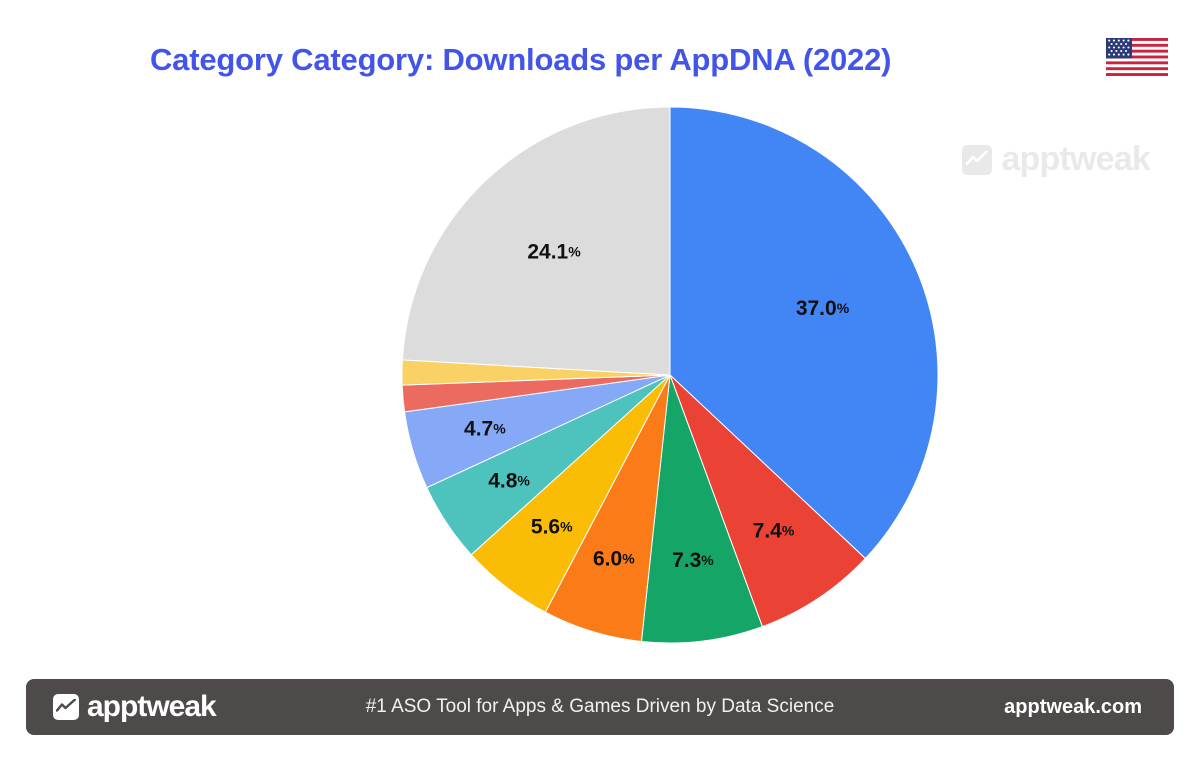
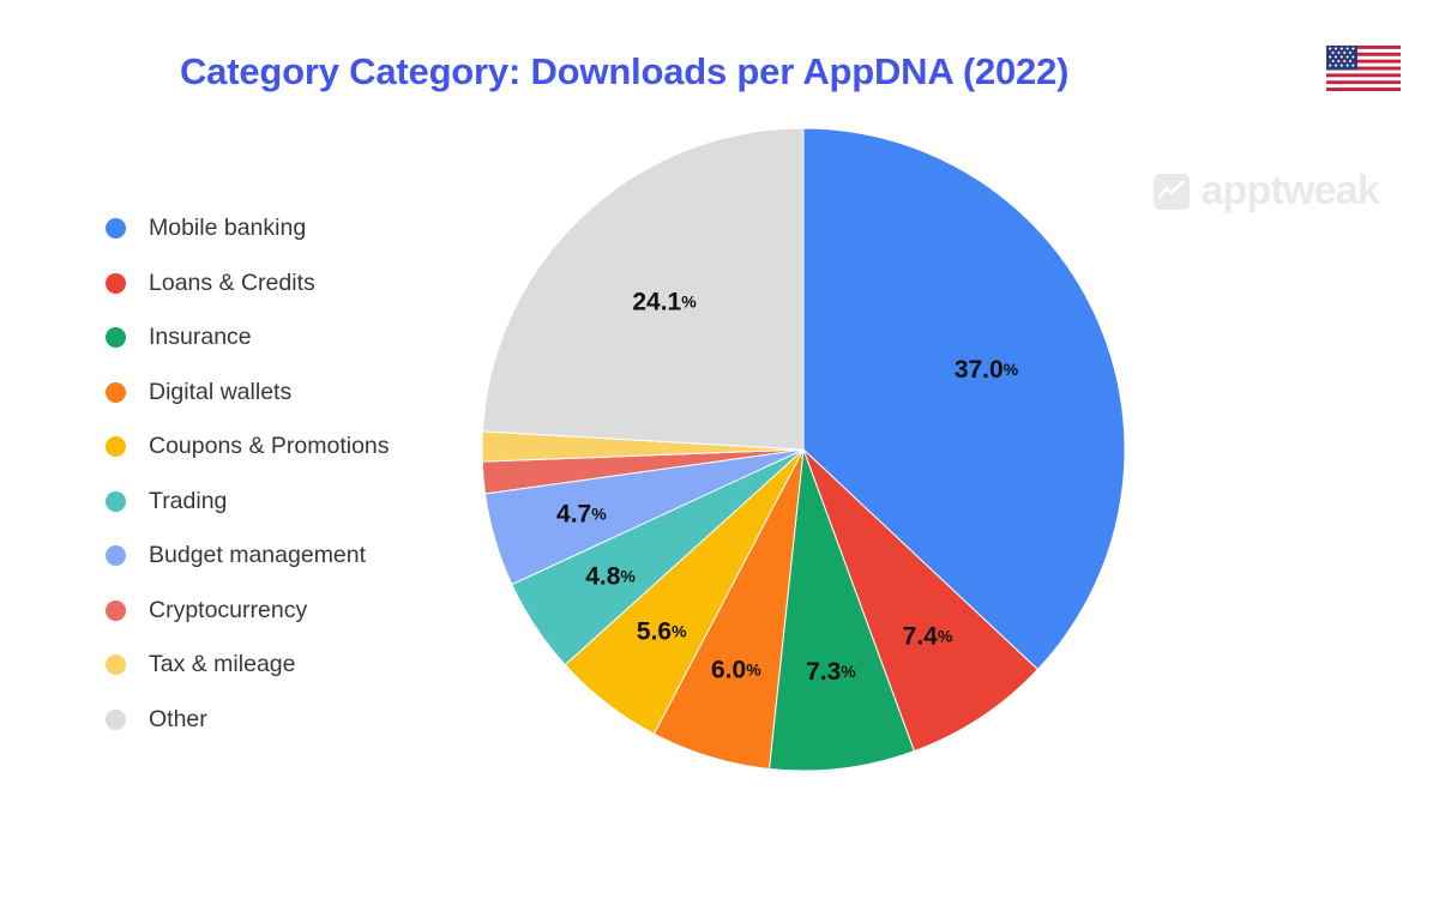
  Category Category: Downloads per AppDNA (2022)
+ Mobile banking
+ Loans & Credits
+ Insurance
+ Digital wallets
+ Coupons & Promotions
+ Trading
+ Budget management
+ Cryptocurrency
+ Tax & mileage
+ Other
  37.0%
  7.4%
  7.3%
  6.0%
  5.6%
  4.8%
  4.7%
  24.1%
- apptweak
- #1 ASO Tool for Apps & Games Driven by Data Science
- apptweak.com
